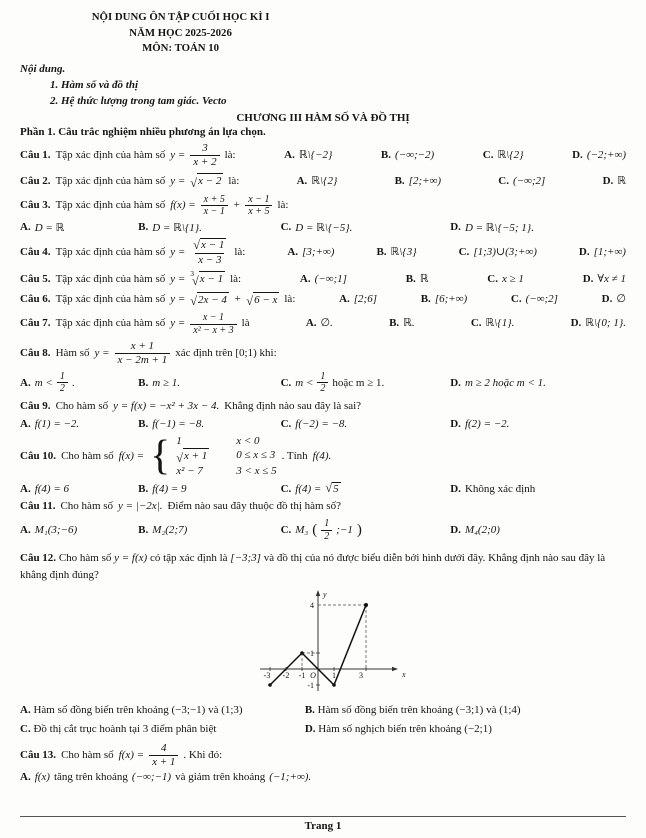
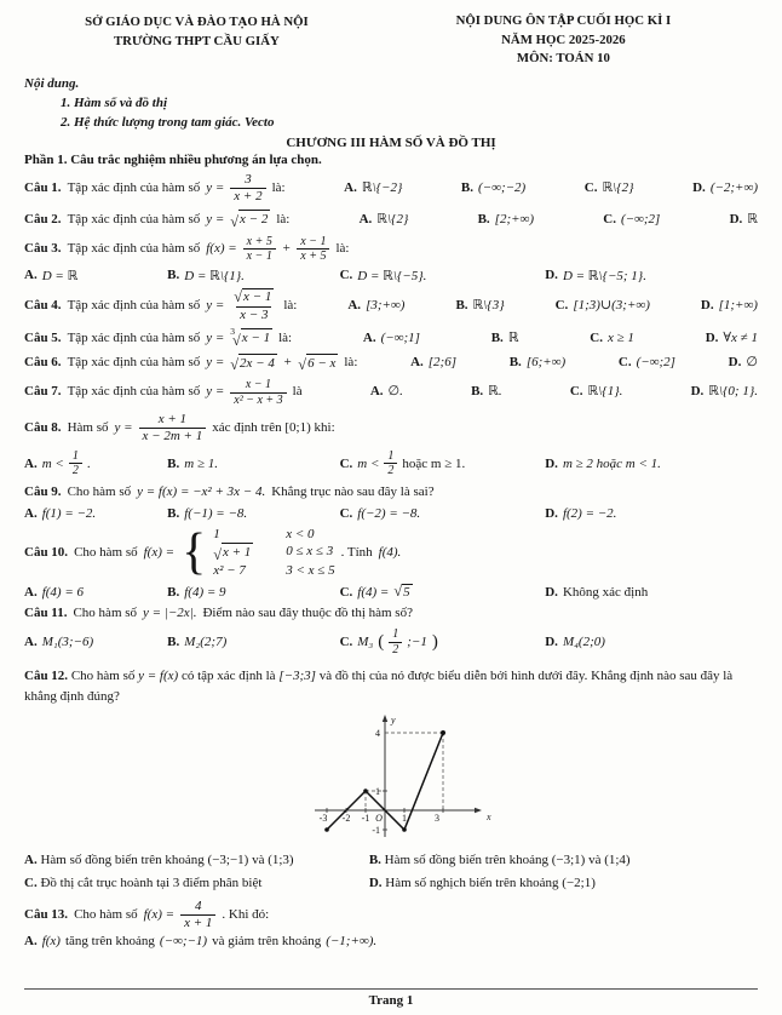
+ SỞ GIÁO DỤC VÀ ĐÀO TẠO HÀ NỘI
+ TRƯỜNG THPT CẦU GIẤY
  NỘI DUNG ÔN TẬP CUỐI HỌC KÌ I
  NĂM HỌC 2025-2026
  MÔN: TOÁN 10
  Nội dung.
  1. Hàm số và đồ thị
  2. Hệ thức lượng trong tam giác. Vecto
  CHƯƠNG III HÀM SỐ VÀ ĐỒ THỊ
  Phần 1. Câu trắc nghiệm nhiều phương án lựa chọn.
  Câu 1.
  Tập xác định của hàm số
  y =
  3
  x + 2
  là:
  A.
  ℝ\{−2}
  B.
  (−∞;−2)
  C.
  ℝ\{2}
  D.
  (−2;+∞)
  Câu 2.
  Tập xác định của hàm số
  y =
  √
  x − 2
  là:
  A.
  ℝ\{2}
  B.
  [2;+∞)
  C.
  (−∞;2]
  D.
  ℝ
  Câu 3.
  Tập xác định của hàm số
  f(x) =
  x + 5
  x − 1
  +
  x − 1
  x + 5
  là:
  A.
  D = ℝ
  B.
  D = ℝ\{1}.
  C.
  D = ℝ\{−5}.
  D.
  D = ℝ\{−5; 1}.
  Câu 4.
  Tập xác định của hàm số
  y =
  √
  x − 1
  x − 3
  là:
  A.
  [3;+∞)
  B.
  ℝ\{3}
  C.
  [1;3)∪(3;+∞)
  D.
  [1;+∞)
  Câu 5.
  Tập xác định của hàm số
  y =
  3
  √
  x − 1
  là:
  A.
  (−∞;1]
  B.
  ℝ
  C.
  x ≥ 1
  D.
  ∀x ≠ 1
  Câu 6.
  Tập xác định của hàm số
  y =
  √
  2x − 4
  +
  √
  6 − x
  là:
  A.
  [2;6]
  B.
  [6;+∞)
  C.
  (−∞;2]
  D.
  ∅
  Câu 7.
  Tập xác định của hàm số
  y =
  x − 1
  x² − x + 3
  là
  A.
  ∅.
  B.
  ℝ.
  C.
  ℝ\{1}.
  D.
  ℝ\{0; 1}.
  Câu 8.
  Hàm số
  y =
  x + 1
  x − 2m + 1
  xác định trên [0;1) khi:
  A.
  m <
  1
  2
  .
  B.
  m ≥ 1.
  C.
  m <
  1
  2
  hoặc m ≥ 1.
  D.
  m ≥ 2 hoặc m < 1.
  Câu 9.
  Cho hàm số
  y = f(x) = −x² + 3x − 4.
- Khẳng định nào sau đây là sai?
+ Khẳng trục nào sau đây là sai?
  A.
  f(1) = −2.
  B.
  f(−1) = −8.
  C.
  f(−2) = −8.
  D.
  f(2) = −2.
  Câu 10.
  Cho hàm số
  f(x) =
  {
  1
  x < 0
  √
  x + 1
  0 ≤ x ≤ 3
  x² − 7
  3 < x ≤ 5
  . Tính
  f(4).
  A.
  f(4) = 6
  B.
  f(4) = 9
  C.
  f(4) =
  √
  5
  D.
  Không xác định
  Câu 11.
  Cho hàm số
  y = |−2x|.
  Điểm nào sau đây thuộc đồ thị hàm số?
  A.
  M₁(3;−6)
  B.
  M₂(2;7)
  C.
  M₃
  (
  1
  2
  ;−1
  )
  D.
  M₄(2;0)
  Câu 12. Cho hàm số y = f(x) có tập xác định là [−3;3] và đồ thị của nó được biểu diễn bởi hình dưới đây. Khẳng định nào sau đây là khẳng định đúng?
  -3
  -2
  -1
  O
  1
  3
  4
  1
  -1
  x
  y
  A. Hàm số đồng biến trên khoảng (−3;−1) và (1;3)
  B. Hàm số đồng biến trên khoảng (−3;1) và (1;4)
  C. Đồ thị cắt trục hoành tại 3 điểm phân biệt
  D. Hàm số nghịch biến trên khoảng (−2;1)
  Câu 13.
  Cho hàm số
  f(x) =
  4
  x + 1
  . Khi đó:
  A.
  f(x)
  tăng trên khoảng
  (−∞;−1)
  và giảm trên khoảng
  (−1;+∞).
  Trang 1
